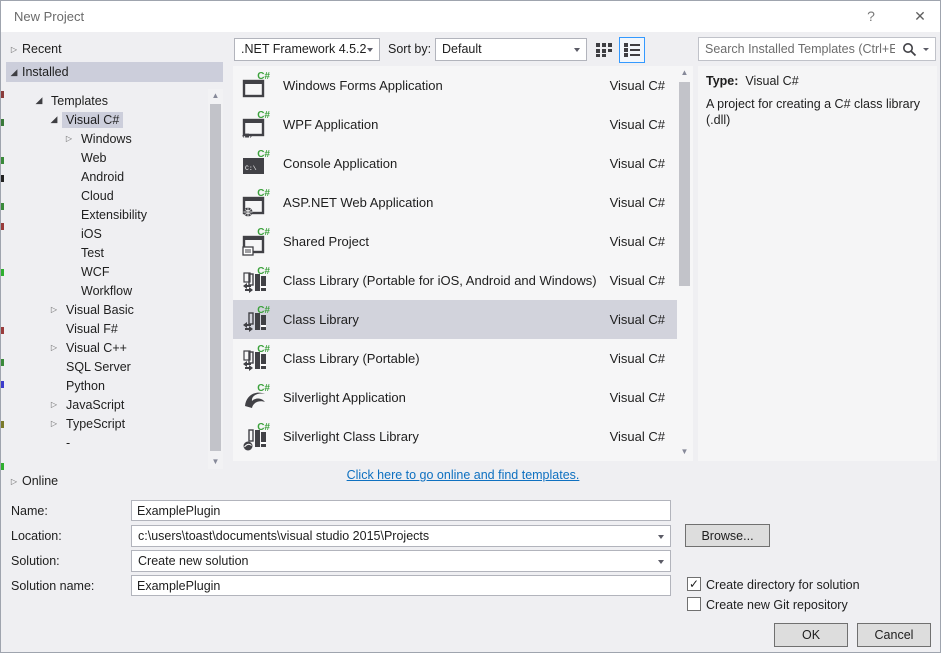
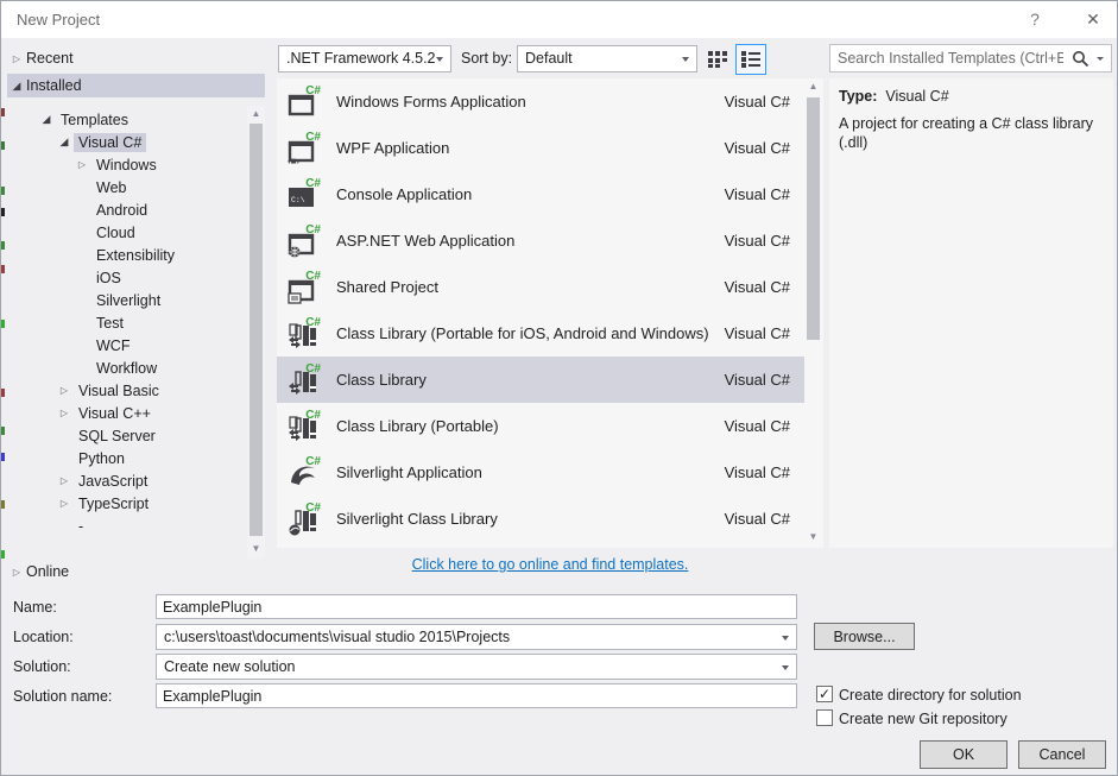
  New Project
  ?
  ✕
  ▷
  Recent
  ◢
  Installed
  ◢
  Templates
  ◢
  Visual C#
  ▷
  Windows
  Web
  Android
  Cloud
  Extensibility
  iOS
+ Silverlight
  Test
  WCF
  Workflow
  ▷
  Visual Basic
- Visual F#
  ▷
  Visual C++
  SQL Server
  Python
  ▷
  JavaScript
  ▷
  TypeScript
  -
  ▲
  ▼
  ▷
  Online
  .NET Framework 4.5.2
  Sort by:
  Default
  Search Installed Templates (Ctrl+E
  C#
  Windows Forms Application
  Visual C#
  ‹■›
  C#
  WPF Application
  Visual C#
  C#
  Console Application
  Visual C#
  C#
  ASP.NET Web Application
  Visual C#
  C#
  Shared Project
  Visual C#
  C#
  Class Library (Portable for iOS, Android and Windows)
  Visual C#
  C#
  Class Library
  Visual C#
  C#
  Class Library (Portable)
  Visual C#
  C#
  Silverlight Application
  Visual C#
  C#
  Silverlight Class Library
  Visual C#
  ▲
  ▼
  Type: Visual C#
  A project for creating a C# class library (.dll)
  Click here to go online and find templates.
  Name:
  ExamplePlugin
  Location:
  c:\users\toast\documents\visual studio 2015\Projects
  Browse...
  Solution:
  Create new solution
  Solution name:
  ExamplePlugin
  ✓
  Create directory for solution
  Create new Git repository
  OK
  Cancel
